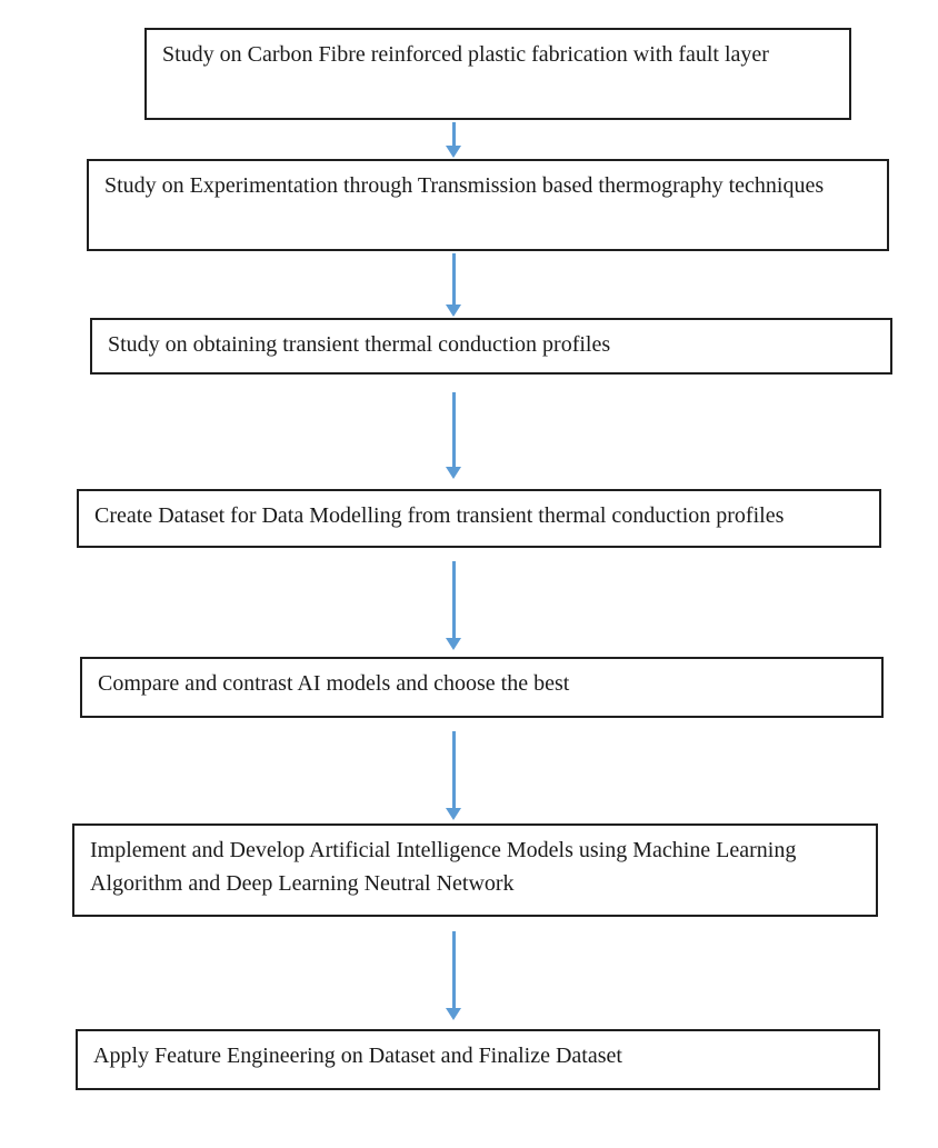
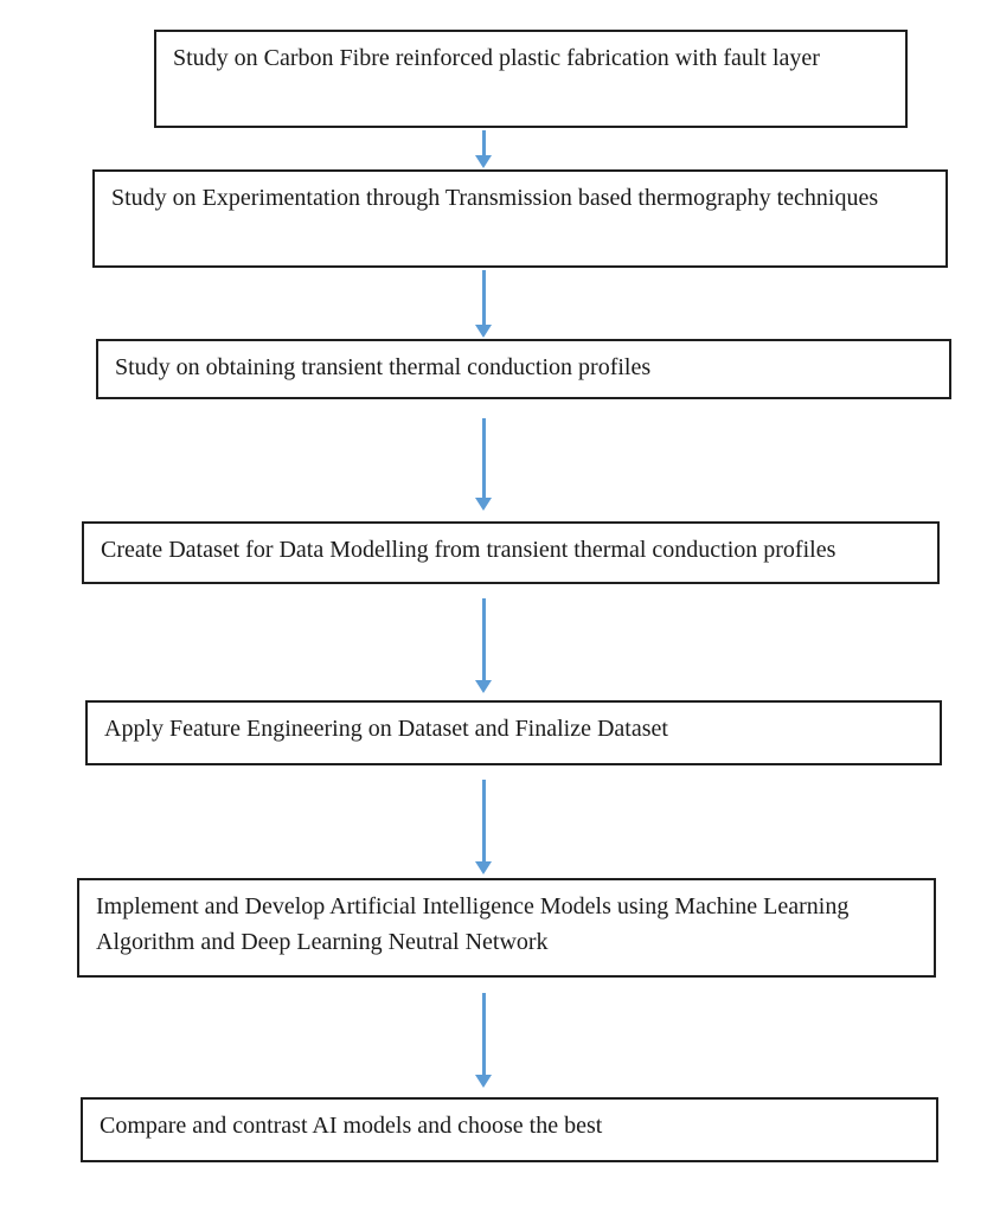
  Study on Carbon Fibre reinforced plastic fabrication with fault layer
  Study on Experimentation through Transmission based thermography techniques
  Study on obtaining transient thermal conduction profiles
  Create Dataset for Data Modelling from transient thermal conduction profiles
- Compare and contrast AI models and choose the best
+ Apply Feature Engineering on Dataset and Finalize Dataset
  Implement and Develop Artificial Intelligence Models using Machine Learning Algorithm and Deep Learning Neutral Network
- Apply Feature Engineering on Dataset and Finalize Dataset
+ Compare and contrast AI models and choose the best
